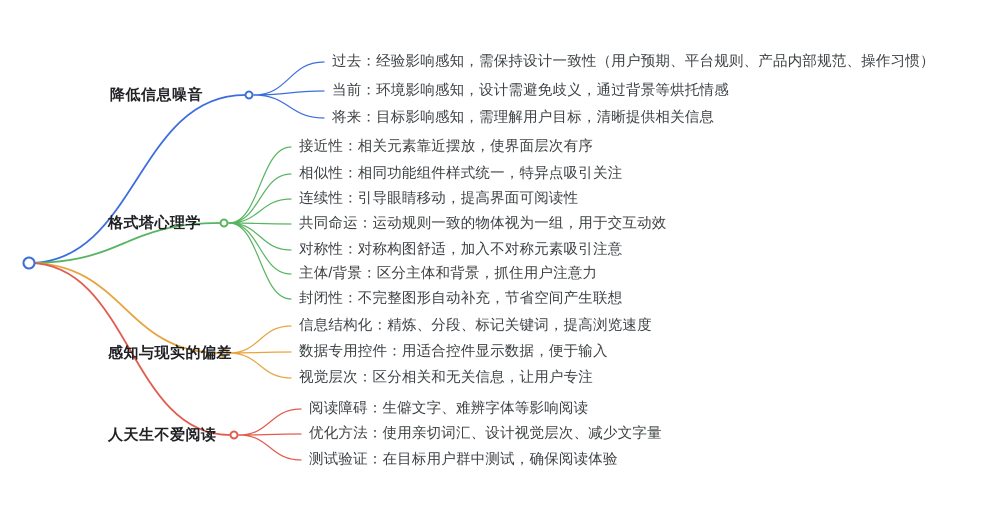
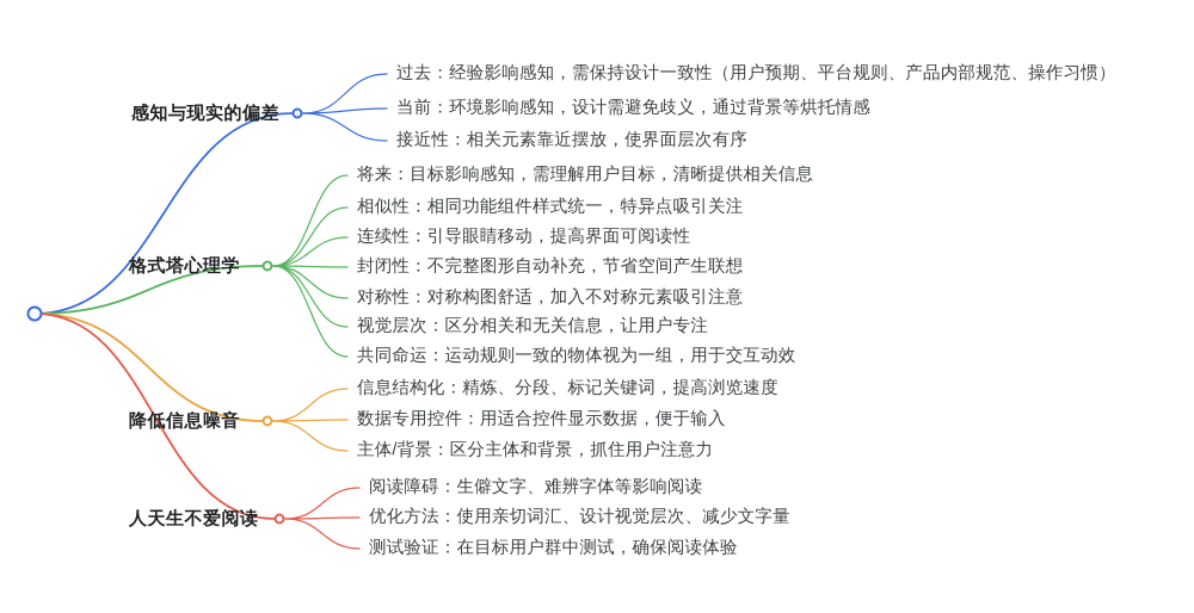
  过去：经验影响感知，需保持设计一致性（用户预期、平台规则、产品内部规范、操作习惯）
  当前：环境影响感知，设计需避免歧义，通过背景等烘托情感
- 将来：目标影响感知，需理解用户目标，清晰提供相关信息
+ 接近性：相关元素靠近摆放，使界面层次有序
- 降低信息噪音
+ 感知与现实的偏差
- 接近性：相关元素靠近摆放，使界面层次有序
+ 将来：目标影响感知，需理解用户目标，清晰提供相关信息
  相似性：相同功能组件样式统一，特异点吸引关注
  连续性：引导眼睛移动，提高界面可阅读性
- 共同命运：运动规则一致的物体视为一组，用于交互动效
+ 封闭性：不完整图形自动补充，节省空间产生联想
  对称性：对称构图舒适，加入不对称元素吸引注意
- 主体/背景：区分主体和背景，抓住用户注意力
+ 视觉层次：区分相关和无关信息，让用户专注
- 封闭性：不完整图形自动补充，节省空间产生联想
+ 共同命运：运动规则一致的物体视为一组，用于交互动效
  格式塔心理学
  信息结构化：精炼、分段、标记关键词，提高浏览速度
  数据专用控件：用适合控件显示数据，便于输入
- 视觉层次：区分相关和无关信息，让用户专注
+ 主体/背景：区分主体和背景，抓住用户注意力
- 感知与现实的偏差
+ 降低信息噪音
  阅读障碍：生僻文字、难辨字体等影响阅读
  优化方法：使用亲切词汇、设计视觉层次、减少文字量
  测试验证：在目标用户群中测试，确保阅读体验
  人天生不爱阅读
